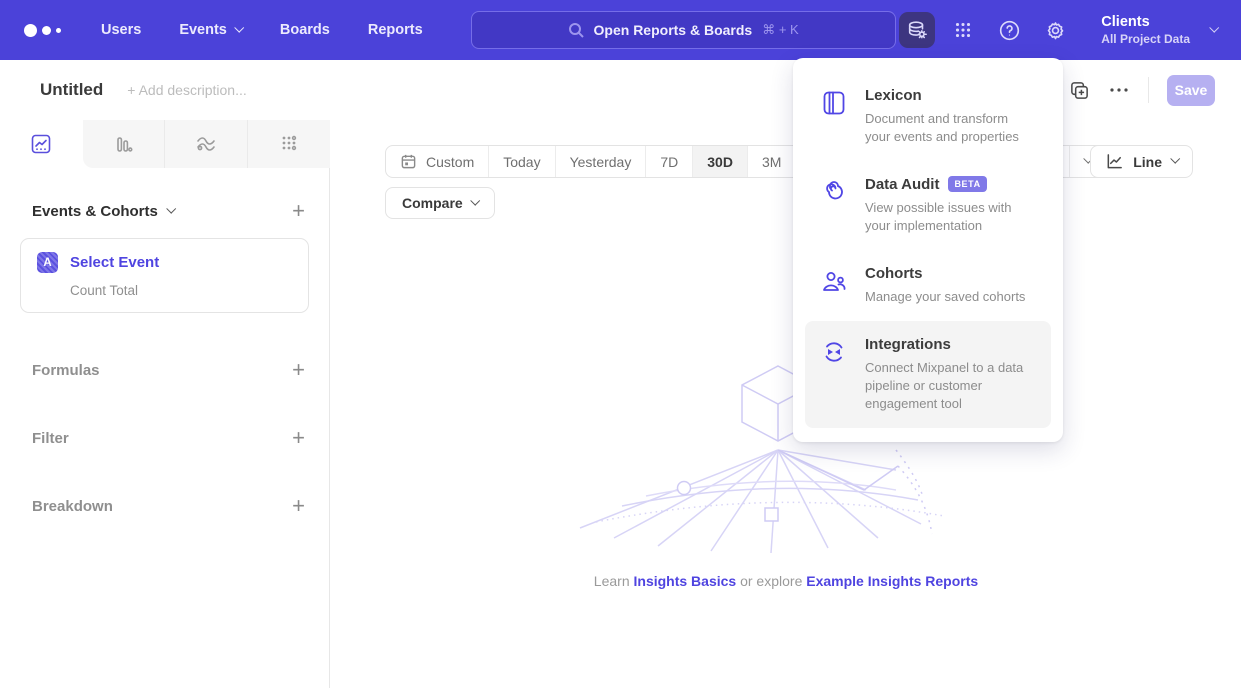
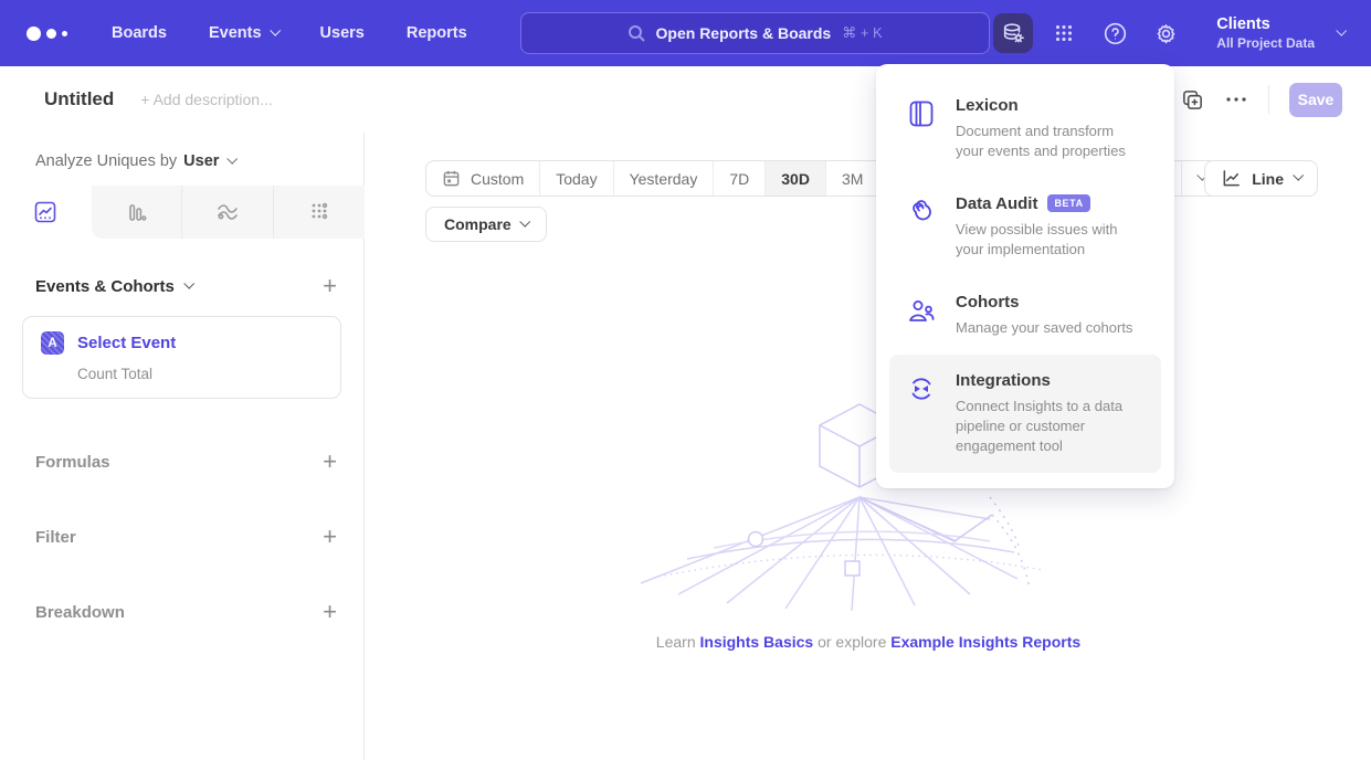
- Users
+ Boards
  Events
- Boards
+ Users
  Reports
  Open Reports & Boards
  ⌘ + K
  Clients
  All Project Data
  Untitled
  + Add description...
  Save
+ Analyze Uniques by
+ User
  Events & Cohorts
  +
  A
  Select Event
  Count Total
  Formulas
  +
  Filter
  +
  Breakdown
  +
  Custom
  Today
  Yesterday
  7D
  30D
  3M
  Compare
  Line
  Learn Insights Basics or explore Example Insights Reports
  Lexicon
  Document and transform your events and properties
  Data Audit
  BETA
  View possible issues with your implementation
  Cohorts
  Manage your saved cohorts
  Integrations
- Connect Mixpanel to a data pipeline or customer engagement tool
+ Connect Insights to a data pipeline or customer engagement tool
